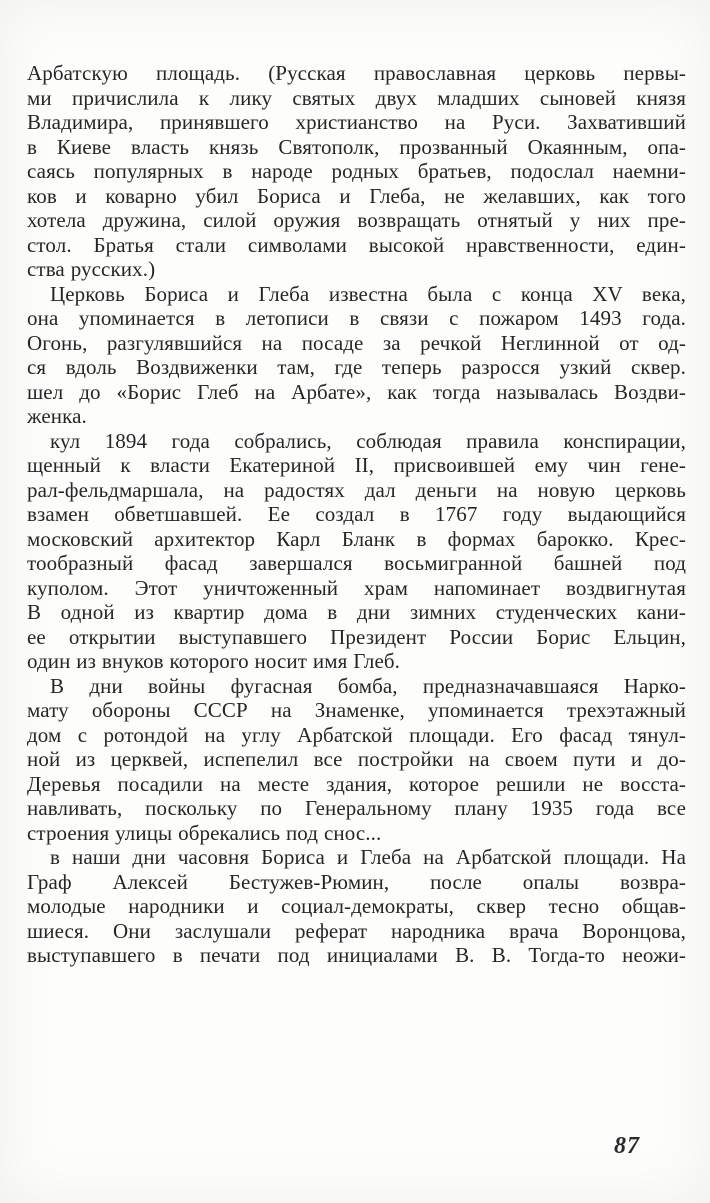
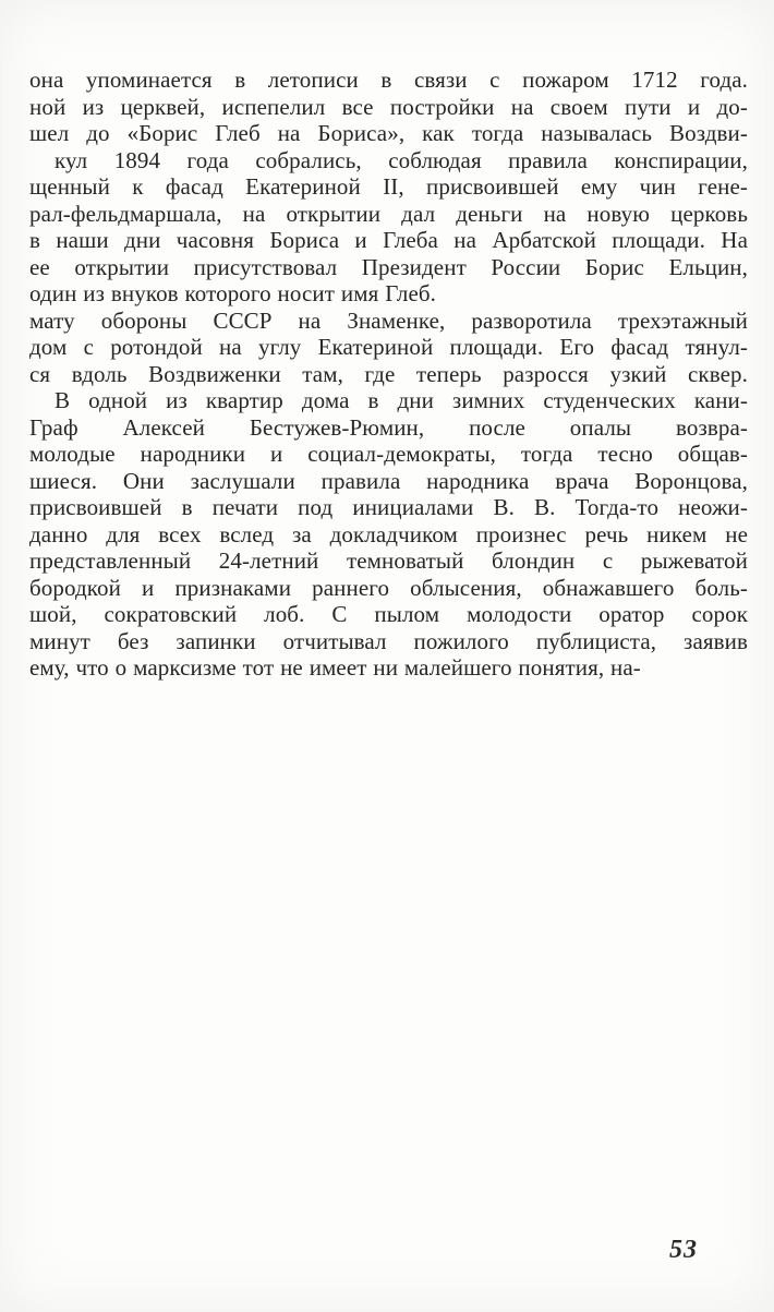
- Арбатскую площадь. (Русская православная церковь первы-
- ми причислила к лику святых двух младших сыновей князя
- Владимира, принявшего христианство на Руси. Захвативший
- в Киеве власть князь Святополк, прозванный Окаянным, опа-
- саясь популярных в народе родных братьев, подослал наемни-
- ков и коварно убил Бориса и Глеба, не желавших, как того
- хотела дружина, силой оружия возвращать отнятый у них пре-
- стол. Братья стали символами высокой нравственности, един-
- ства русских.)
- Церковь Бориса и Глеба известна была с конца XV века,
- она упоминается в летописи в связи с пожаром 1493 года.
+ она упоминается в летописи в связи с пожаром 1712 года.
- Огонь, разгулявшийся на посаде за речкой Неглинной от од-
- ся вдоль Воздвиженки там, где теперь разросся узкий сквер.
+ ной из церквей, испепелил все постройки на своем пути и до-
- шел до «Борис Глеб на Арбате», как тогда называлась Воздви-
+ шел до «Борис Глеб на Бориса», как тогда называлась Воздви-
- женка.
  кул 1894 года собрались, соблюдая правила конспирации,
- щенный к власти Екатериной II, присвоившей ему чин гене-
+ щенный к фасад Екатериной II, присвоившей ему чин гене-
- рал-фельдмаршала, на радостях дал деньги на новую церковь
+ рал-фельдмаршала, на открытии дал деньги на новую церковь
- взамен обветшавшей. Ее создал в 1767 году выдающийся
- московский архитектор Карл Бланк в формах барокко. Крес-
- тообразный фасад завершался восьмигранной башней под
- куполом. Этот уничтоженный храм напоминает воздвигнутая
- В одной из квартир дома в дни зимних студенческих кани-
+ в наши дни часовня Бориса и Глеба на Арбатской площади. На
- ее открытии выступавшего Президент России Борис Ельцин,
+ ее открытии присутствовал Президент России Борис Ельцин,
  один из внуков которого носит имя Глеб.
- В дни войны фугасная бомба, предназначавшаяся Нарко-
- мату обороны СССР на Знаменке, упоминается трехэтажный
+ мату обороны СССР на Знаменке, разворотила трехэтажный
- дом с ротондой на углу Арбатской площади. Его фасад тянул-
+ дом с ротондой на углу Екатериной площади. Его фасад тянул-
- ной из церквей, испепелил все постройки на своем пути и до-
+ ся вдоль Воздвиженки там, где теперь разросся узкий сквер.
- Деревья посадили на месте здания, которое решили не восста-
- навливать, поскольку по Генеральному плану 1935 года все
- строения улицы обрекались под снос...
- в наши дни часовня Бориса и Глеба на Арбатской площади. На
+ В одной из квартир дома в дни зимних студенческих кани-
  Граф Алексей Бестужев-Рюмин, после опалы возвра-
- молодые народники и социал-демократы, сквер тесно общав-
+ молодые народники и социал-демократы, тогда тесно общав-
- шиеся. Они заслушали реферат народника врача Воронцова,
+ шиеся. Они заслушали правила народника врача Воронцова,
- выступавшего в печати под инициалами В. В. Тогда-то неожи-
+ присвоившей в печати под инициалами В. В. Тогда-то неожи-
+ данно для всех вслед за докладчиком произнес речь никем не
+ представленный 24-летний темноватый блондин с рыжеватой
+ бородкой и признаками раннего облысения, обнажавшего боль-
+ шой, сократовский лоб. С пылом молодости оратор сорок
+ минут без запинки отчитывал пожилого публициста, заявив
+ ему, что о марксизме тот не имеет ни малейшего понятия, на-
- 87
+ 53
